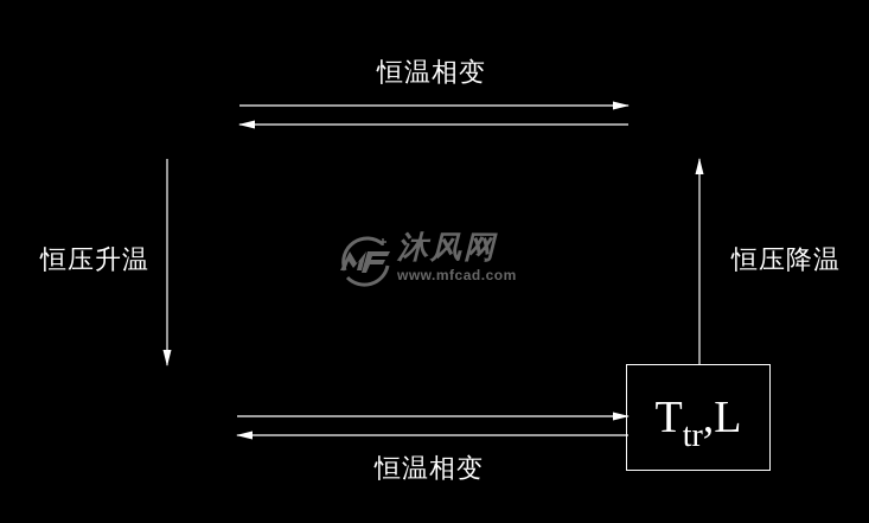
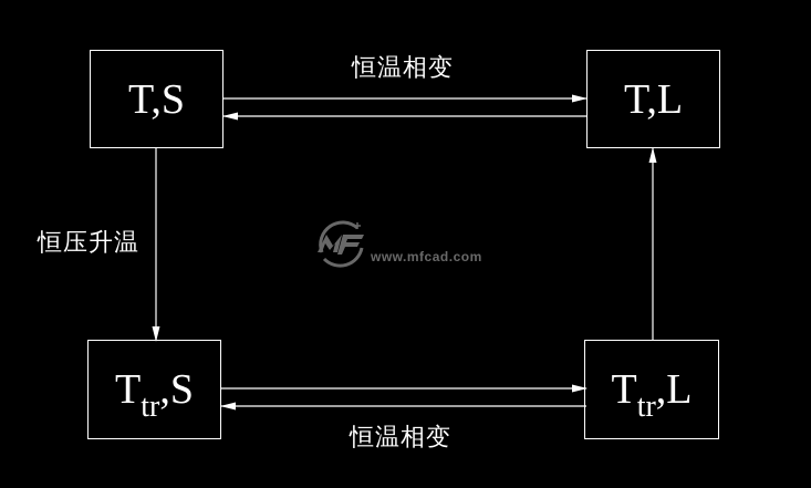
+ T,S
+ T,L
+ Ttr,S
  Ttr,L
  恒温相变
  恒温相变
  恒压升温
- 恒压降温
- 沐风网
  www.mfcad.com
